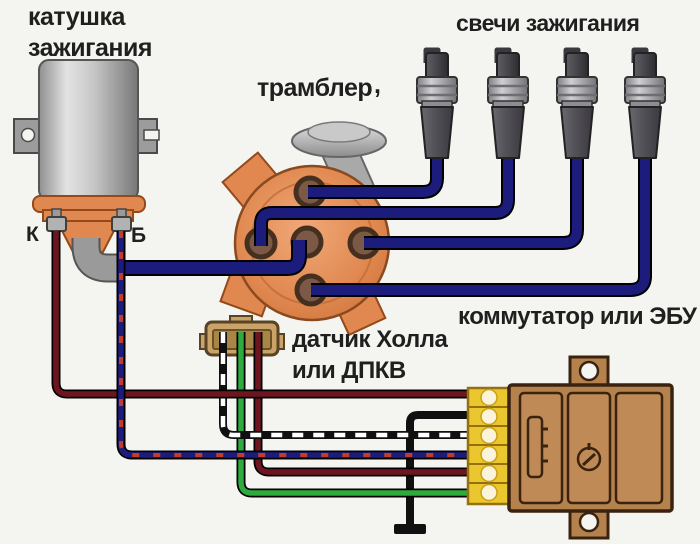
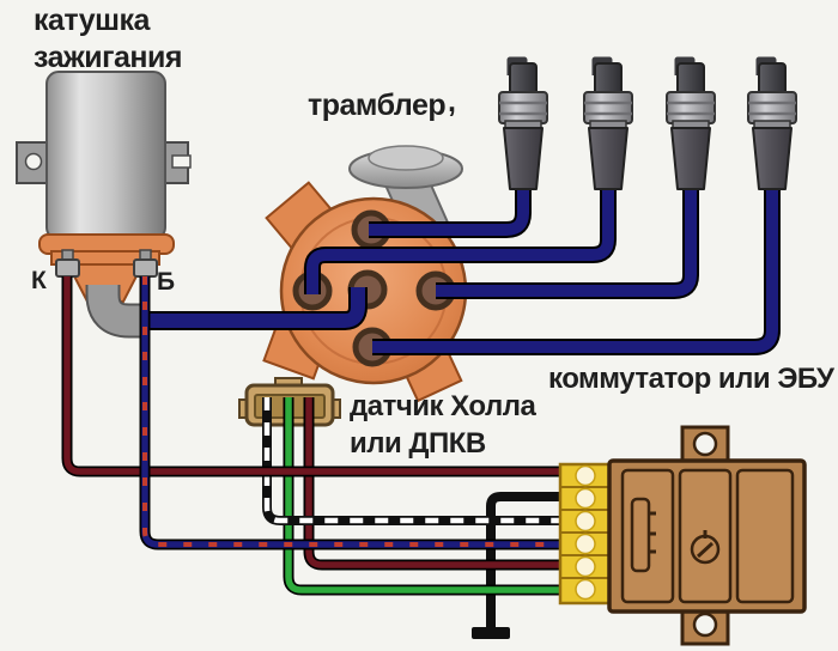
  катушка
  зажигания
- свечи зажигания
  трамблер
  ,
  датчик Холла
  или ДПКВ
  коммутатор или ЭБУ
  К
  Б
